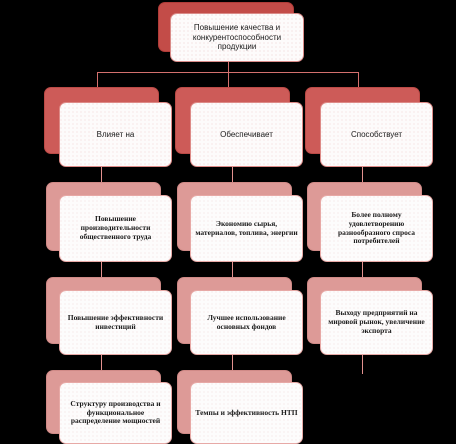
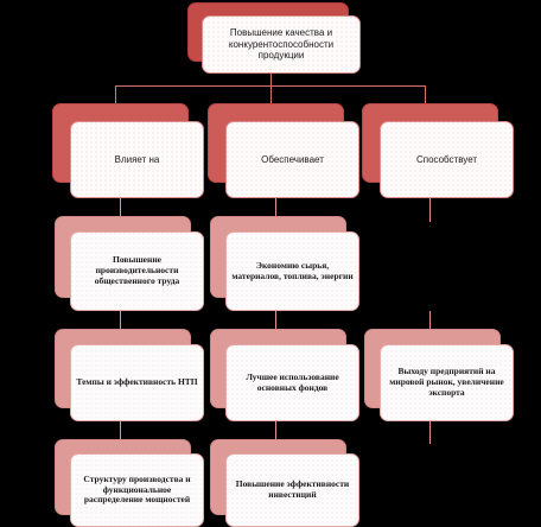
  Повышение качества и конкурентоспособности продукции
  Влияет на
  Обеспечивает
  Способствует
  Повышение производительности общественного труда
  Экономию сырья, материалов, топлива, энергии
- Более полному удовлетворению разнообразного спроса потребителей
- Повышение эффективности инвестиций
+ Темпы и эффективность НТП
  Лучшее использование основных фондов
  Выходу предприятий на мировой рынок, увеличение экспорта
  Структуру производства и функциональное распределение мощностей
- Темпы и эффективность НТП
+ Повышение эффективности инвестиций
